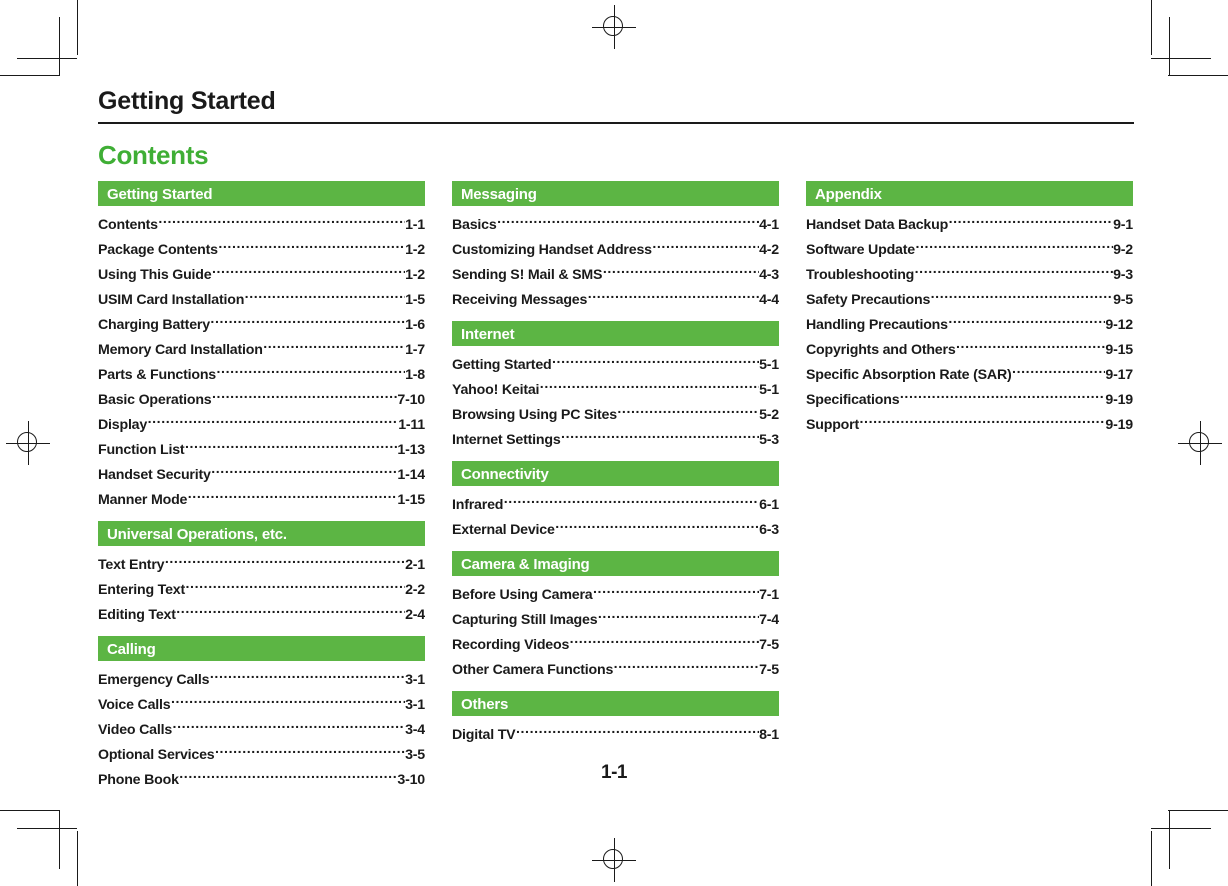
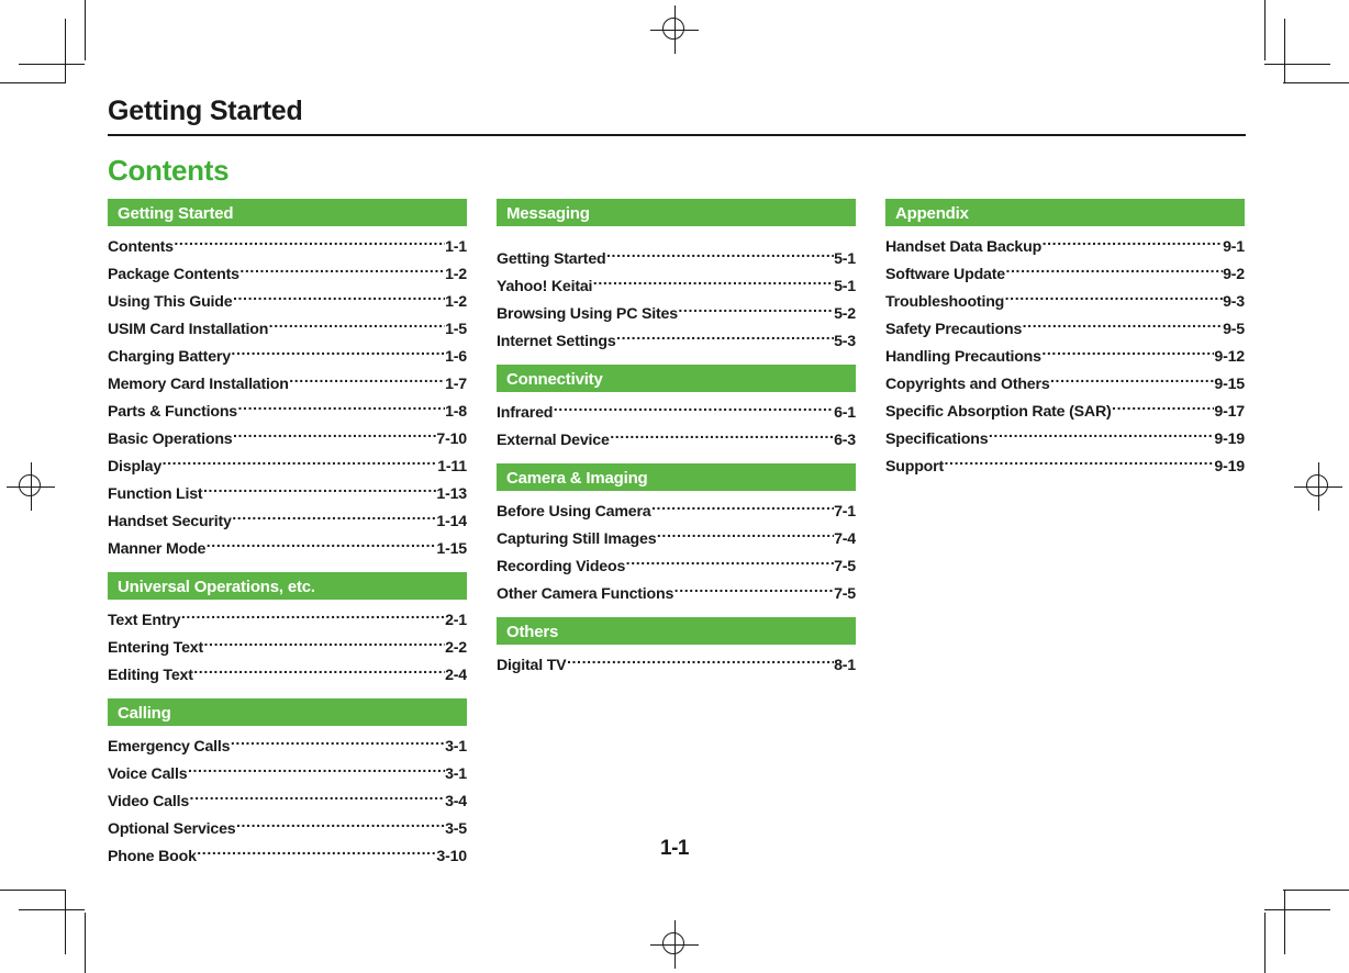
  Getting Started
  Contents
  Getting Started
  Contents
  1-1
  Package Contents
  1-2
  Using This Guide
  1-2
  USIM Card Installation
  1-5
  Charging Battery
  1-6
  Memory Card Installation
  1-7
  Parts & Functions
  1-8
  Basic Operations
  7-10
  Display
  1-11
  Function List
  1-13
  Handset Security
  1-14
  Manner Mode
  1-15
  Universal Operations, etc.
  Text Entry
  2-1
  Entering Text
  2-2
  Editing Text
  2-4
  Calling
  Emergency Calls
  3-1
  Voice Calls
  3-1
  Video Calls
  3-4
  Optional Services
  3-5
  Phone Book
  3-10
  Messaging
- Basics
- 4-1
- Customizing Handset Address
- 4-2
- Sending S! Mail & SMS
- 4-3
- Receiving Messages
- 4-4
- Internet
  Getting Started
  5-1
  Yahoo! Keitai
  5-1
  Browsing Using PC Sites
  5-2
  Internet Settings
  5-3
  Connectivity
  Infrared
  6-1
  External Device
  6-3
  Camera & Imaging
  Before Using Camera
  7-1
  Capturing Still Images
  7-4
  Recording Videos
  7-5
  Other Camera Functions
  7-5
  Others
  Digital TV
  8-1
  Appendix
  Handset Data Backup
  9-1
  Software Update
  9-2
  Troubleshooting
  9-3
  Safety Precautions
  9-5
  Handling Precautions
  9-12
  Copyrights and Others
  9-15
  Specific Absorption Rate (SAR)
  9-17
  Specifications
  9-19
  Support
  9-19
  1-1
